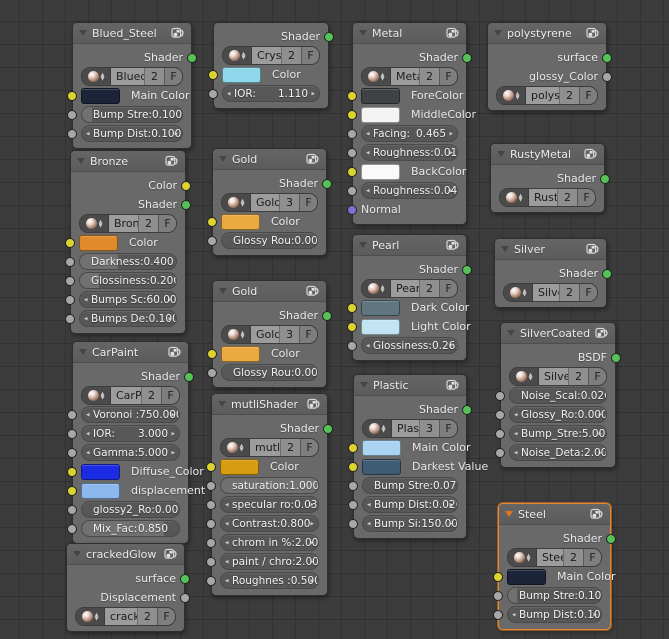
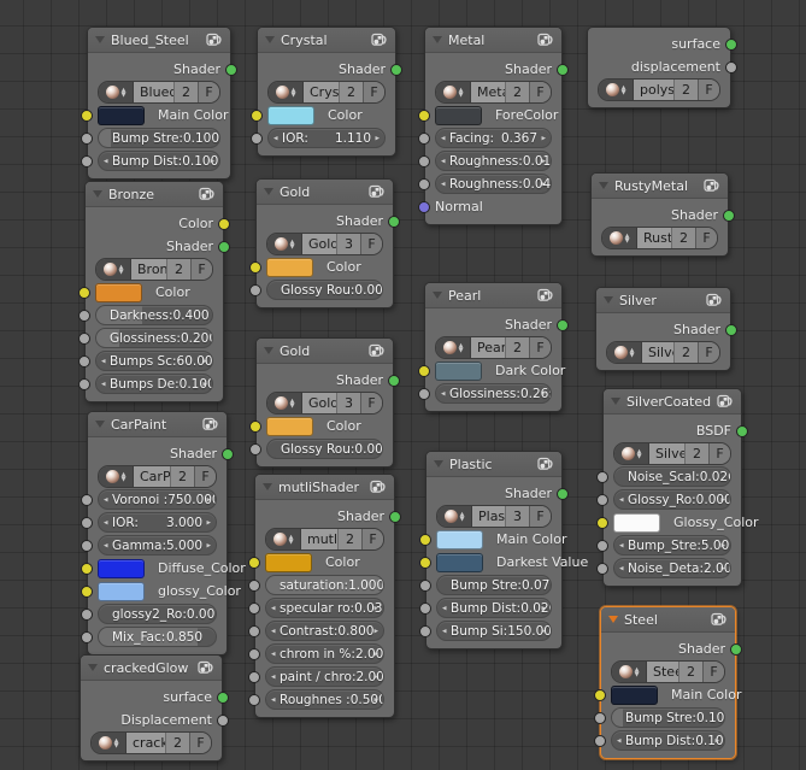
  Blued_Steel
  Shader
  2
  F
  Main Color
  Bump Stre:
  0.100
  ◂
  ▸
  Bump Dist:
  0.100
+ Crystal
  Shader
  2
  F
  Color
  ◂
  ▸
  IOR:
  1.110
  Metal
  Shader
  2
  F
  ForeColor
- MiddleColor
  ◂
  ▸
  Facing:
- 0.465
+ 0.367
  ◂
  ▸
  Roughness:
  0.01
- BackColor
  ◂
  ▸
  Roughness:
  0.04
  Normal
- polystyrene
  surface
- glossy_Color
+ displacement
  polys
  2
  F
  Bronze
  Color
  Shader
  2
  F
  Color
  Darkness:
  0.400
  Glossiness:
  0.20
  ◂
  ▸
  Bumps Sc:
  60.00
  ◂
  ▸
  Bumps De:
  0.100
  Gold
  Shader
  Gold
  3
  F
  Color
  Glossy Rou:
  0.00
  RustyMetal
  Shader
  Rust
  2
  F
  Pearl
  Shader
  Pear
  2
  F
  Dark Color
- Light Color
  ◂
  ▸
  Glossiness:
  0.26
  Silver
  Shader
  2
  F
  Gold
  Shader
  Gold
  3
  F
  Color
  Glossy Rou:
  0.00
  BSDF
  Silve
  2
  F
  Noise_Scal:
  0.02
  ◂
  ▸
  Glossy_Ro:
  0.000
+ Glossy_Color
  ◂
  ▸
  Bump_Stre:
  5.00
  ◂
  ▸
  Noise_Deta:
  2.00
  CarPaint
  Shader
  2
  F
  ◂
  ▸
  Voronoi :
  750.00
  ◂
  ▸
  IOR:
  3.000
  ◂
  ▸
  Gamma:
  5.000
  Diffuse_Color
- displacement
+ glossy_Color
  glossy2_Ro:
  0.00
  Mix_Fac:
  0.850
  mutliShader
  Shader
  2
  F
  Color
  saturation:
  1.000
  ◂
  ▸
  specular ro:
  0.03
  ◂
  ▸
  Contrast:
  0.800
  ◂
  ▸
  chrom in %:
  2.00
  ◂
  ▸
  paint / chro:
  2.00
  ◂
  ▸
  Roughnes :
  0.500
  Plastic
  Shader
  3
  F
  Main Color
  Darkest Value
  Bump Stre:
  0.07
  ◂
  ▸
  Bump Dist:
  0.02
  ◂
  ▸
  Bump Si:
  150.00
  Steel
  Shader
  2
  F
  Main Color
  Bump Stre:
  0.10
  ◂
  ▸
  Bump Dist:
  0.10
  crackedGlow
  surface
  Displacement
  2
  F
